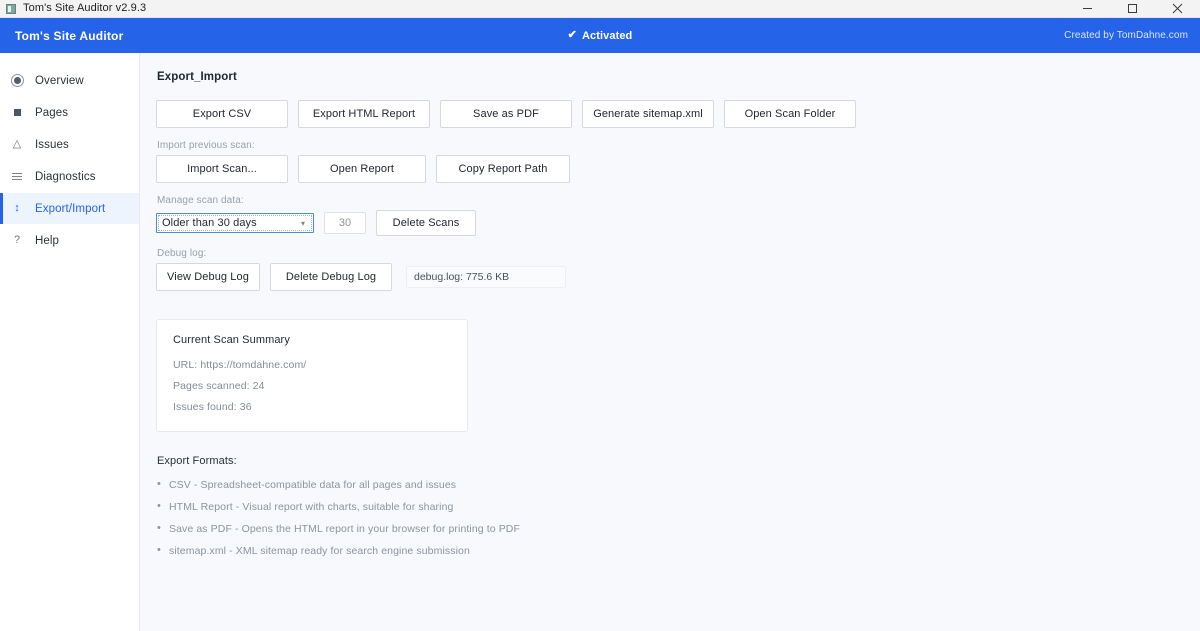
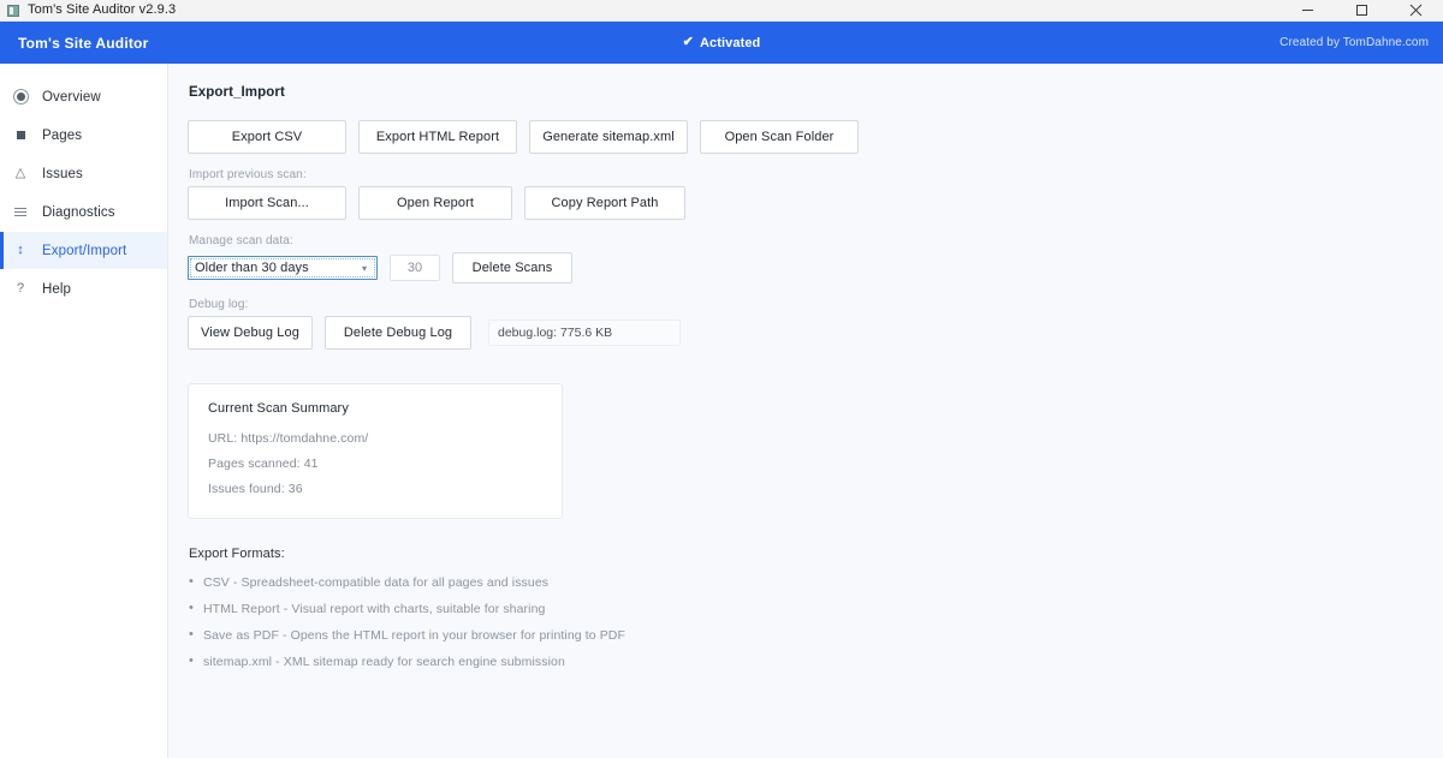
  Tom's Site Auditor v2.9.3
  Tom's Site Auditor
  ✔
  Activated
  Created by TomDahne.com
  Overview
  Pages
  △
  Issues
  Diagnostics
  ↕
  Export/Import
  ?
  Help
  Export_Import
  Export CSV
  Export HTML Report
- Save as PDF
  Generate sitemap.xml
  Open Scan Folder
  Import previous scan:
  Import Scan...
  Open Report
  Copy Report Path
  Manage scan data:
  Older than 30 days
  ▾
  30
  Delete Scans
  Debug log:
  View Debug Log
  Delete Debug Log
  debug.log: 775.6 KB
  Current Scan Summary
  URL: https://tomdahne.com/
- Pages scanned: 24
+ Pages scanned: 41
  Issues found: 36
  Export Formats:
  CSV - Spreadsheet-compatible data for all pages and issues
  HTML Report - Visual report with charts, suitable for sharing
  Save as PDF - Opens the HTML report in your browser for printing to PDF
  sitemap.xml - XML sitemap ready for search engine submission
